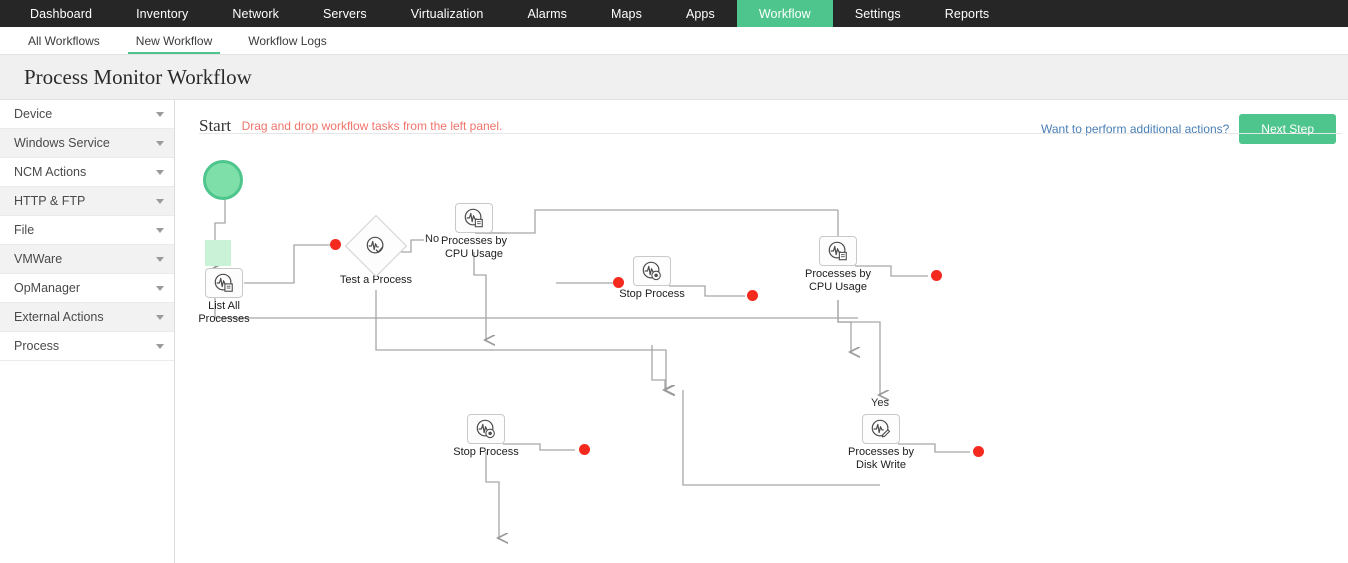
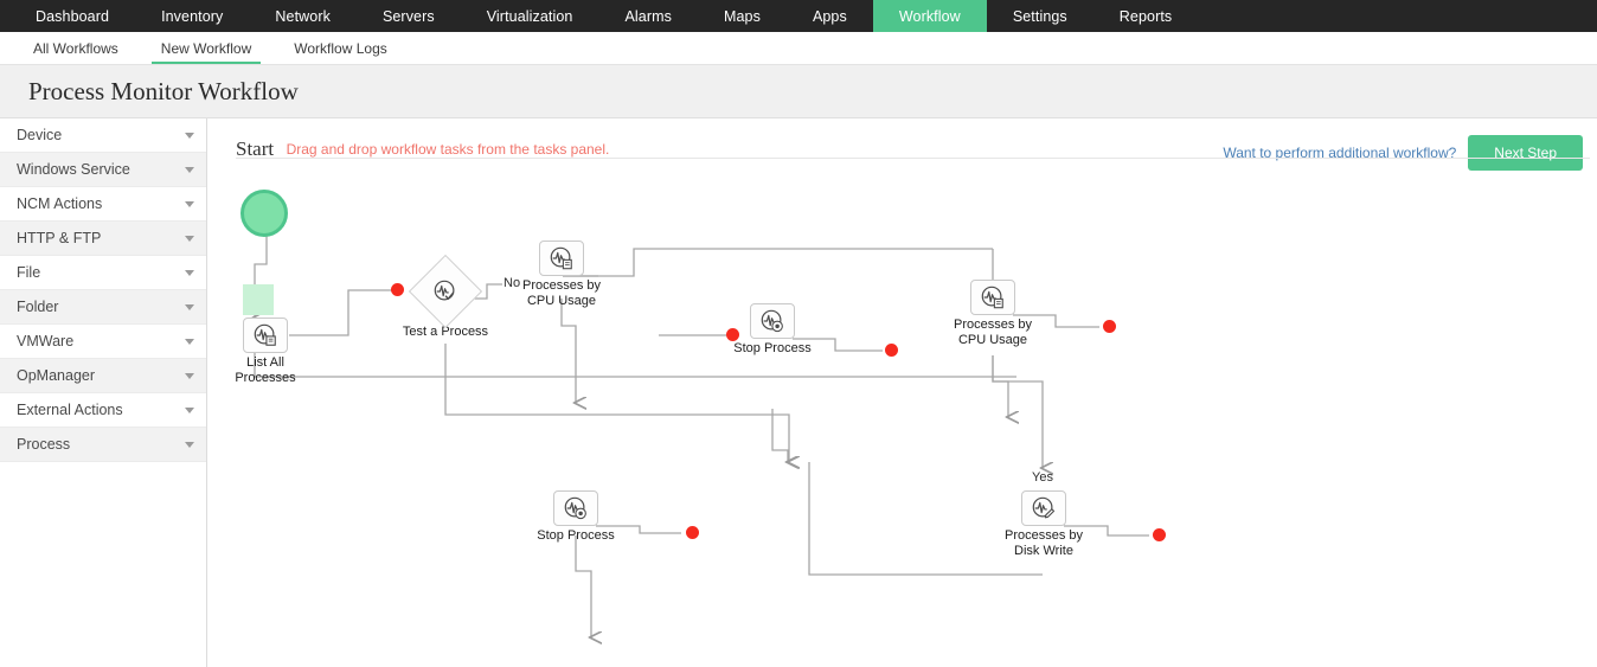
  Dashboard
  Inventory
  Network
  Servers
  Virtualization
  Alarms
  Maps
  Apps
  Workflow
  Settings
  Reports
  All Workflows
  New Workflow
  Workflow Logs
  Process Monitor Workflow
  Device
  Windows Service
  NCM Actions
  HTTP & FTP
  File
+ Folder
  VMWare
  OpManager
  External Actions
  Process
- Start Drag and drop workflow tasks from the left panel.
+ Start Drag and drop workflow tasks from the tasks panel.
- Want to perform additional actions?
+ Want to perform additional workflow?
  Next Step
  List All Processes
  Test a Process
  Processes by CPU Usage
  Stop Process
  Processes by CPU Usage
  Stop Process
  Processes by Disk Write
  No
  Yes
